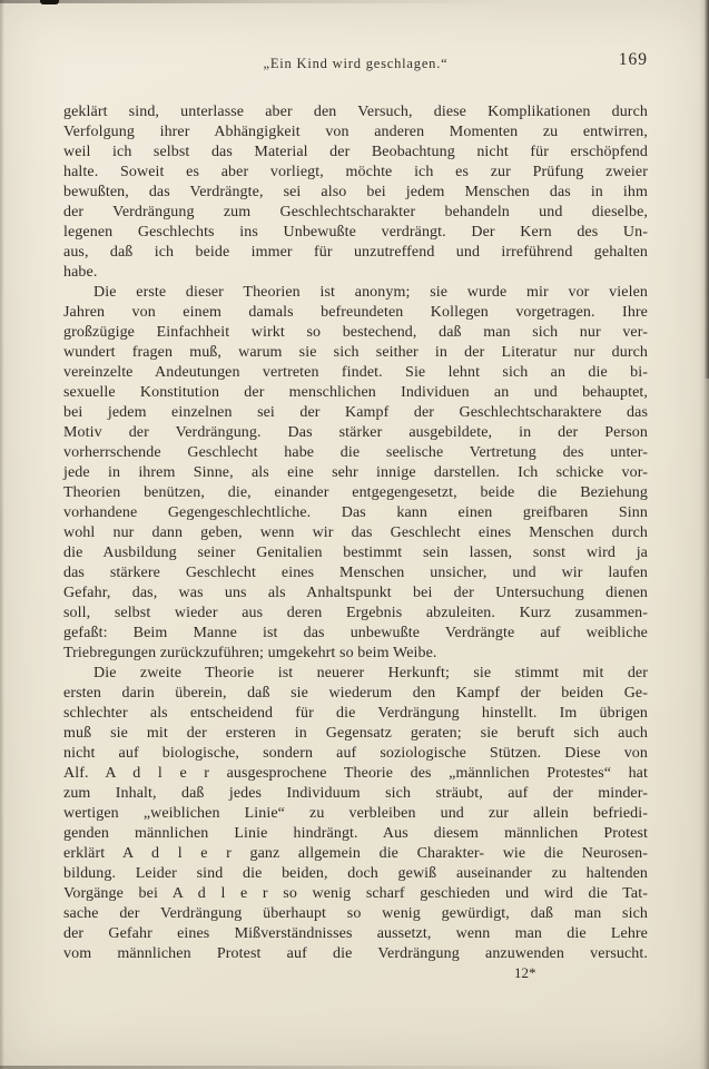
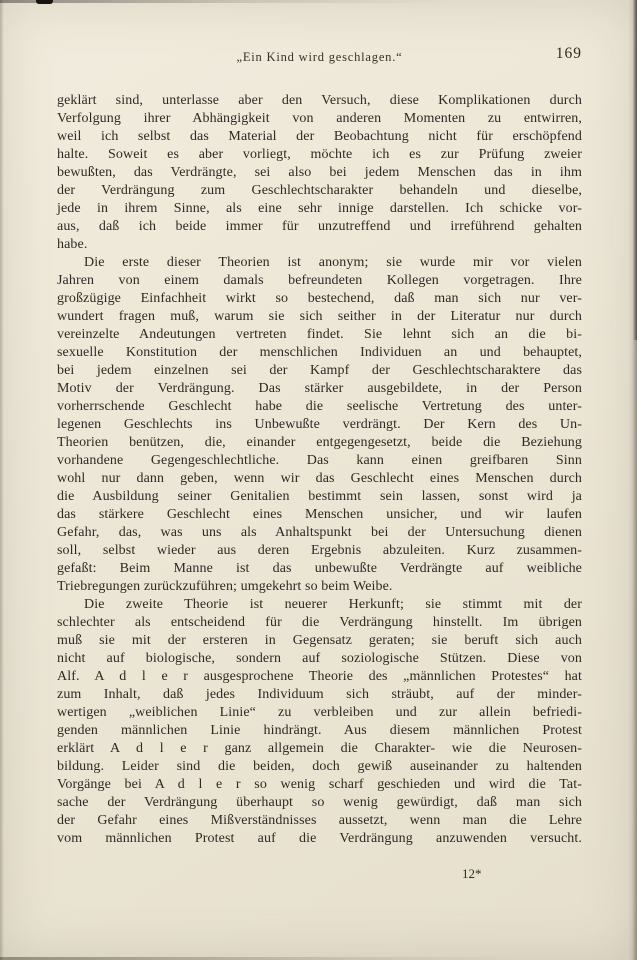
  „Ein Kind wird geschlagen.“
  169
  geklärt sind, unterlasse aber den Versuch, diese Komplikationen durch
  Verfolgung ihrer Abhängigkeit von anderen Momenten zu entwirren,
  weil ich selbst das Material der Beobachtung nicht für erschöpfend
  halte. Soweit es aber vorliegt, möchte ich es zur Prüfung zweier
  bewußten, das Verdrängte, sei also bei jedem Menschen das in ihm
  der Verdrängung zum Geschlechtscharakter behandeln und dieselbe,
- legenen Geschlechts ins Unbewußte verdrängt. Der Kern des Un-
+ jede in ihrem Sinne, als eine sehr innige darstellen. Ich schicke vor-
  aus, daß ich beide immer für unzutreffend und irreführend gehalten
  habe.
  Die erste dieser Theorien ist anonym; sie wurde mir vor vielen
  Jahren von einem damals befreundeten Kollegen vorgetragen. Ihre
  großzügige Einfachheit wirkt so bestechend, daß man sich nur ver-
  wundert fragen muß, warum sie sich seither in der Literatur nur durch
  vereinzelte Andeutungen vertreten findet. Sie lehnt sich an die bi-
  sexuelle Konstitution der menschlichen Individuen an und behauptet,
  bei jedem einzelnen sei der Kampf der Geschlechtscharaktere das
  Motiv der Verdrängung. Das stärker ausgebildete, in der Person
  vorherrschende Geschlecht habe die seelische Vertretung des unter-
- jede in ihrem Sinne, als eine sehr innige darstellen. Ich schicke vor-
+ legenen Geschlechts ins Unbewußte verdrängt. Der Kern des Un-
  Theorien benützen, die, einander entgegengesetzt, beide die Beziehung
  vorhandene Gegengeschlechtliche. Das kann einen greifbaren Sinn
  wohl nur dann geben, wenn wir das Geschlecht eines Menschen durch
  die Ausbildung seiner Genitalien bestimmt sein lassen, sonst wird ja
  das stärkere Geschlecht eines Menschen unsicher, und wir laufen
  Gefahr, das, was uns als Anhaltspunkt bei der Untersuchung dienen
  soll, selbst wieder aus deren Ergebnis abzuleiten. Kurz zusammen-
  gefaßt: Beim Manne ist das unbewußte Verdrängte auf weibliche
  Triebregungen zurückzuführen; umgekehrt so beim Weibe.
  Die zweite Theorie ist neuerer Herkunft; sie stimmt mit der
- ersten darin überein, daß sie wiederum den Kampf der beiden Ge-
  schlechter als entscheidend für die Verdrängung hinstellt. Im übrigen
  muß sie mit der ersteren in Gegensatz geraten; sie beruft sich auch
  nicht auf biologische, sondern auf soziologische Stützen. Diese von
  Alf. A d l e r ausgesprochene Theorie des „männlichen Protestes“ hat
  zum Inhalt, daß jedes Individuum sich sträubt, auf der minder-
  wertigen „weiblichen Linie“ zu verbleiben und zur allein befriedi-
  genden männlichen Linie hindrängt. Aus diesem männlichen Protest
  erklärt A d l e r ganz allgemein die Charakter- wie die Neurosen-
  bildung. Leider sind die beiden, doch gewiß auseinander zu haltenden
  Vorgänge bei A d l e r so wenig scharf geschieden und wird die Tat-
  sache der Verdrängung überhaupt so wenig gewürdigt, daß man sich
  der Gefahr eines Mißverständnisses aussetzt, wenn man die Lehre
  vom männlichen Protest auf die Verdrängung anzuwenden versucht.
  12*
